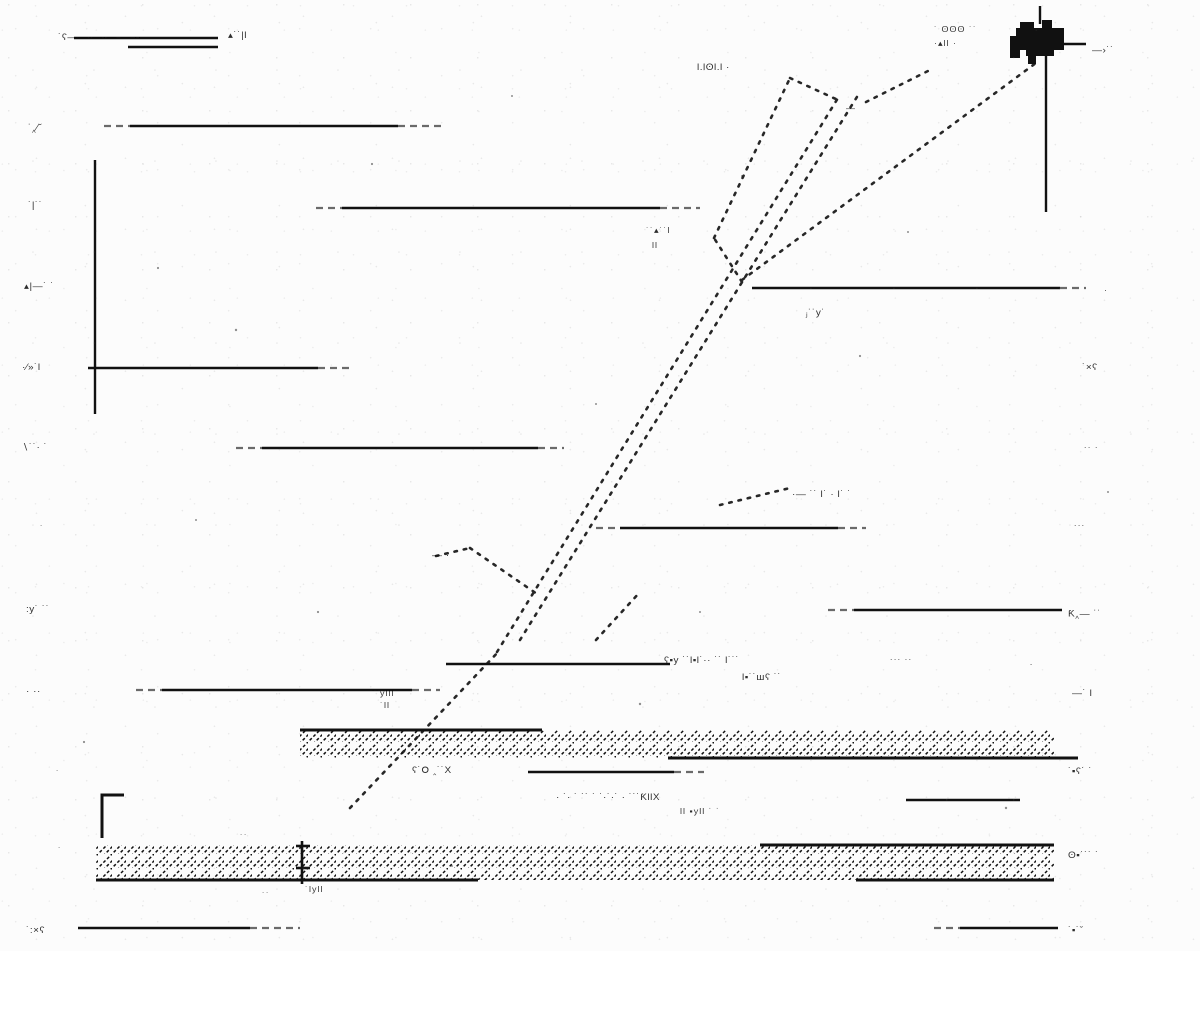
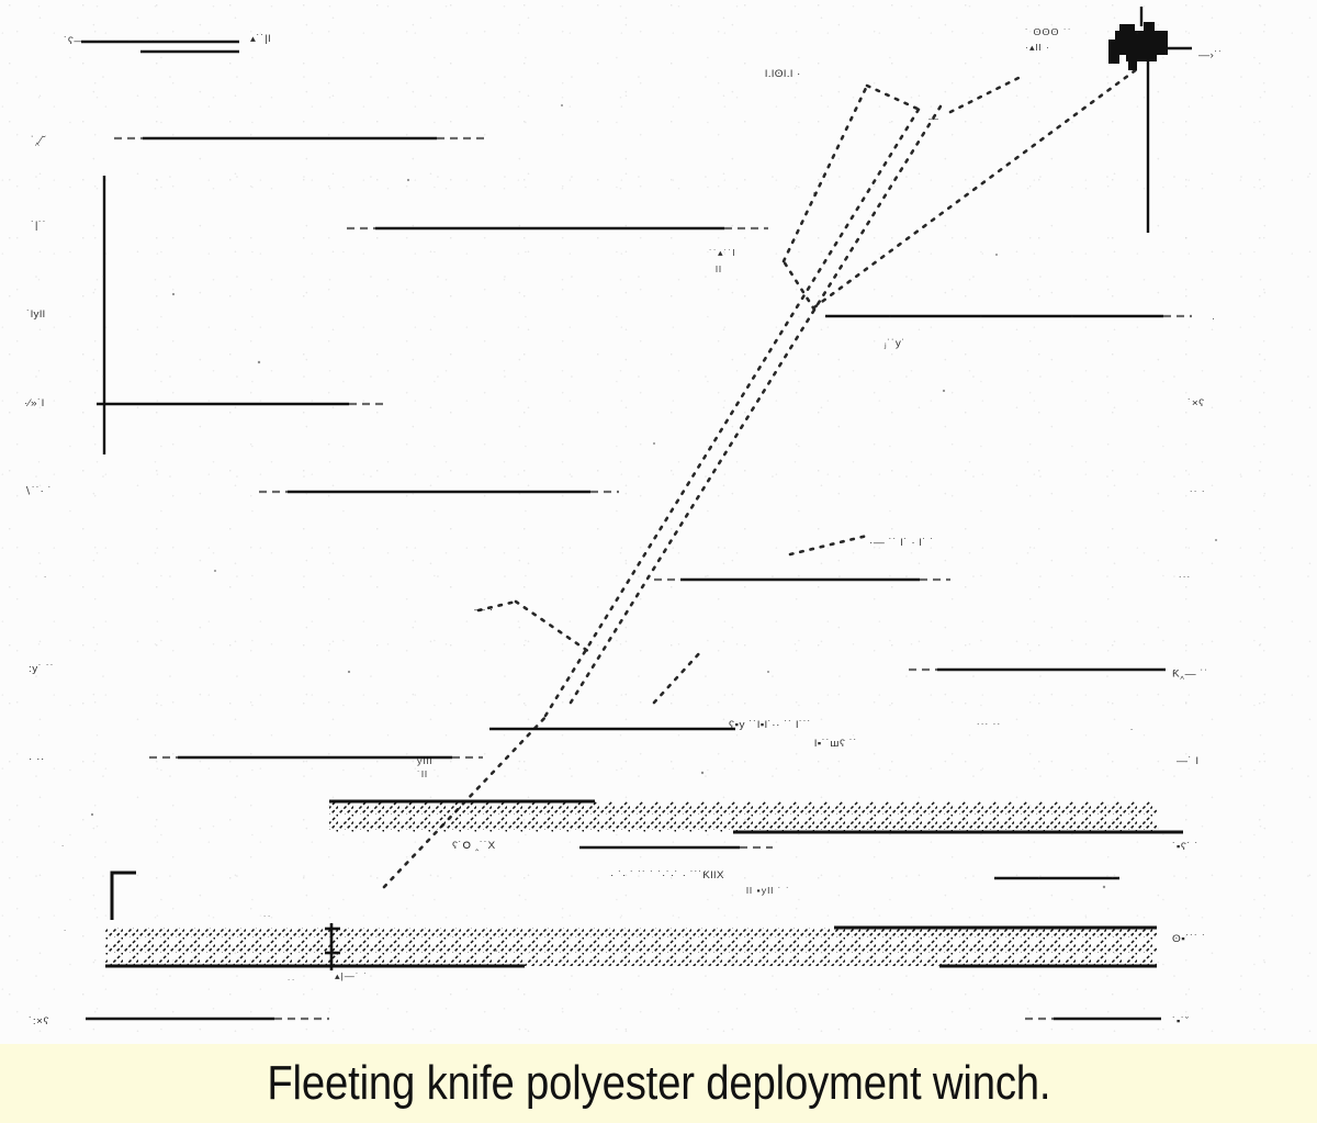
  ˙ʕ——·—·— — ··
  ▴˙˙|Ɩ
  ˙‸⁄ˇ
  ˙|˙˙
- ▴|—˙ ˙
+ ˙ƖуƖƖ
  ·⁄»˙Ɩ
  ∖˙˙· ˙
  ˙
  :у˙ ˙˙
  · ··
  ˙
  ˙
  ˙:×ʕ
  Ɩ.ƖʘƖ.Ɩ ·
  ˙ ʘʘʘ ˙˙
  ·▴ƖƖ ·
  —›˙˙
  ˙˙▴˙˙Ɩ
  ƖƖ
  ⱼ˙˙у˙
  ·— ˙˙ Ɩ˙ · Ɩ˙ ˙
  ʕ▪у ˙˙Ɩ▪Ɩ˙·· ˙˙ Ɩ˙˙˙
  Ɩ▪˙˙шʕ ˙˙
  ˙˙˙ ˙˙
  ˙
  ˙˙уƖƖƖ
  ˙ƖƖ
  ʕ˙Օ ‸˙˙Х
  · ˙· ˙ ˙˙ ˙ ˙·˙·˙ · ˙˙˙ƘƖƖХ
  ƖƖ ▪уƖƖ ˙ ˙
  ˙˙
- ˙ƖуƖƖ
+ ▴|—˙ ˙
  ˙˙
  — ·
  ·
  ˙×ʕ
  ˙˙ ˙
  ˙˙˙
  Ƙ‸— ˙˙
  —˙ Ɩ
  ˙▪ʕ˙ ˙
  ʘ▪˙˙˙ ˙
  ˙▪˙ˇ
  —
+ Fleeting knife polyester deployment winch.
